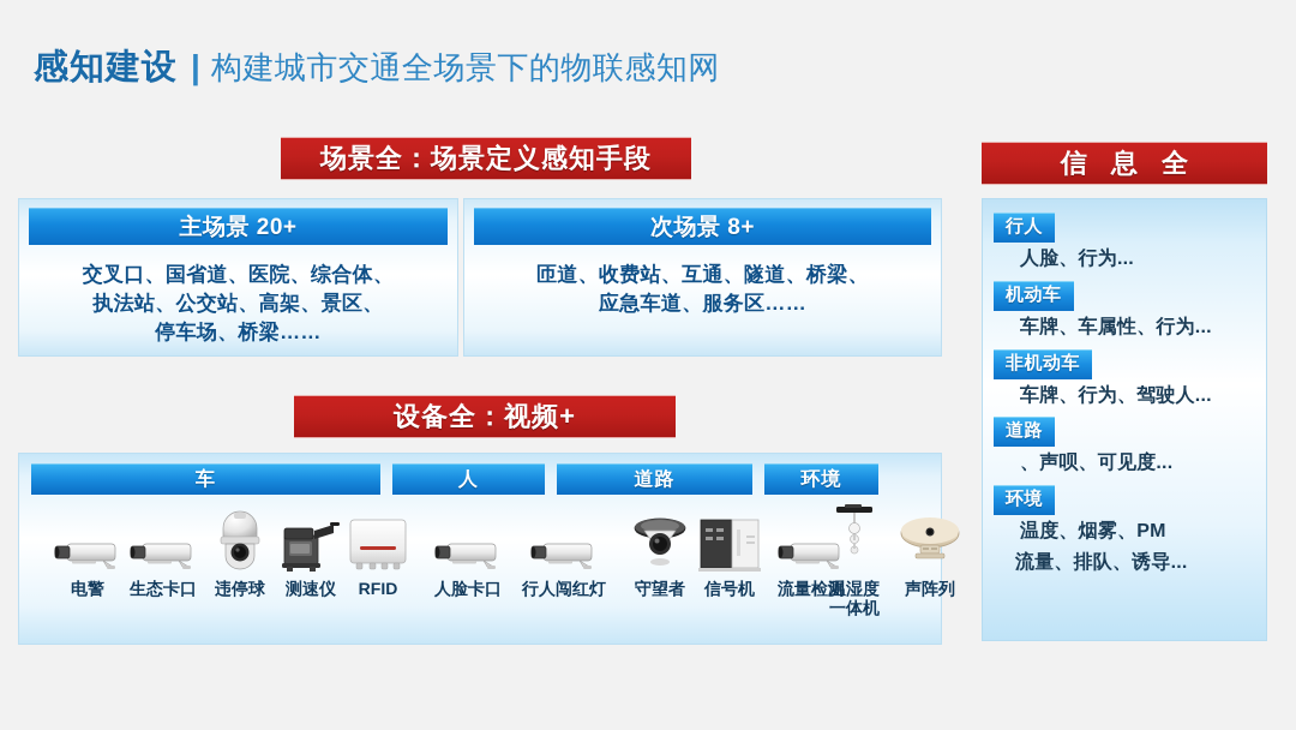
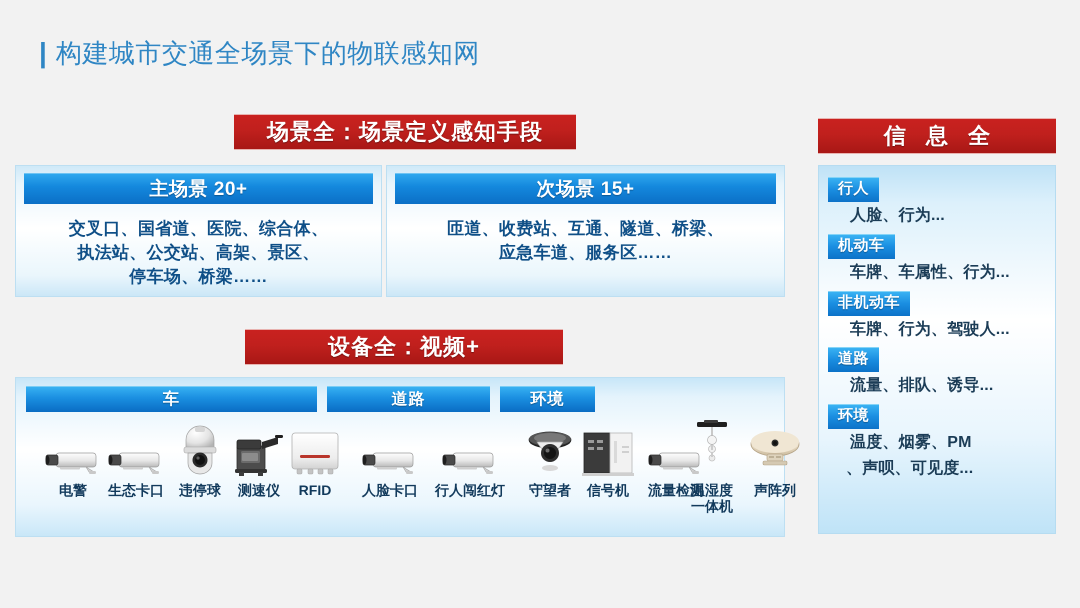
- 感知建设
  |
  构建城市交通全场景下的物联感知网
  场景全：场景定义感知手段
  设备全：视频+
  信 息 全
  主场景 20+
  交叉口、国省道、医院、综合体、
  执法站、公交站、高架、景区、
  停车场、桥梁……
- 次场景 8+
+ 次场景 15+
  匝道、收费站、互通、隧道、桥梁、
  应急车道、服务区……
  车
- 人
  道路
  环境
  电警
  生态卡口
  违停球
  测速仪
  RFID
  人脸卡口
  行人闯红灯
  守望者
  信号机
  流量检测
  温湿度
  一体机
  声阵列
  行人
  人脸、行为...
  机动车
  车牌、车属性、行为...
  非机动车
  车牌、行为、驾驶人...
  道路
- 、声呗、可见度...
+ 流量、排队、诱导...
  环境
  温度、烟雾、PM
- 流量、排队、诱导...
+ 、声呗、可见度...
